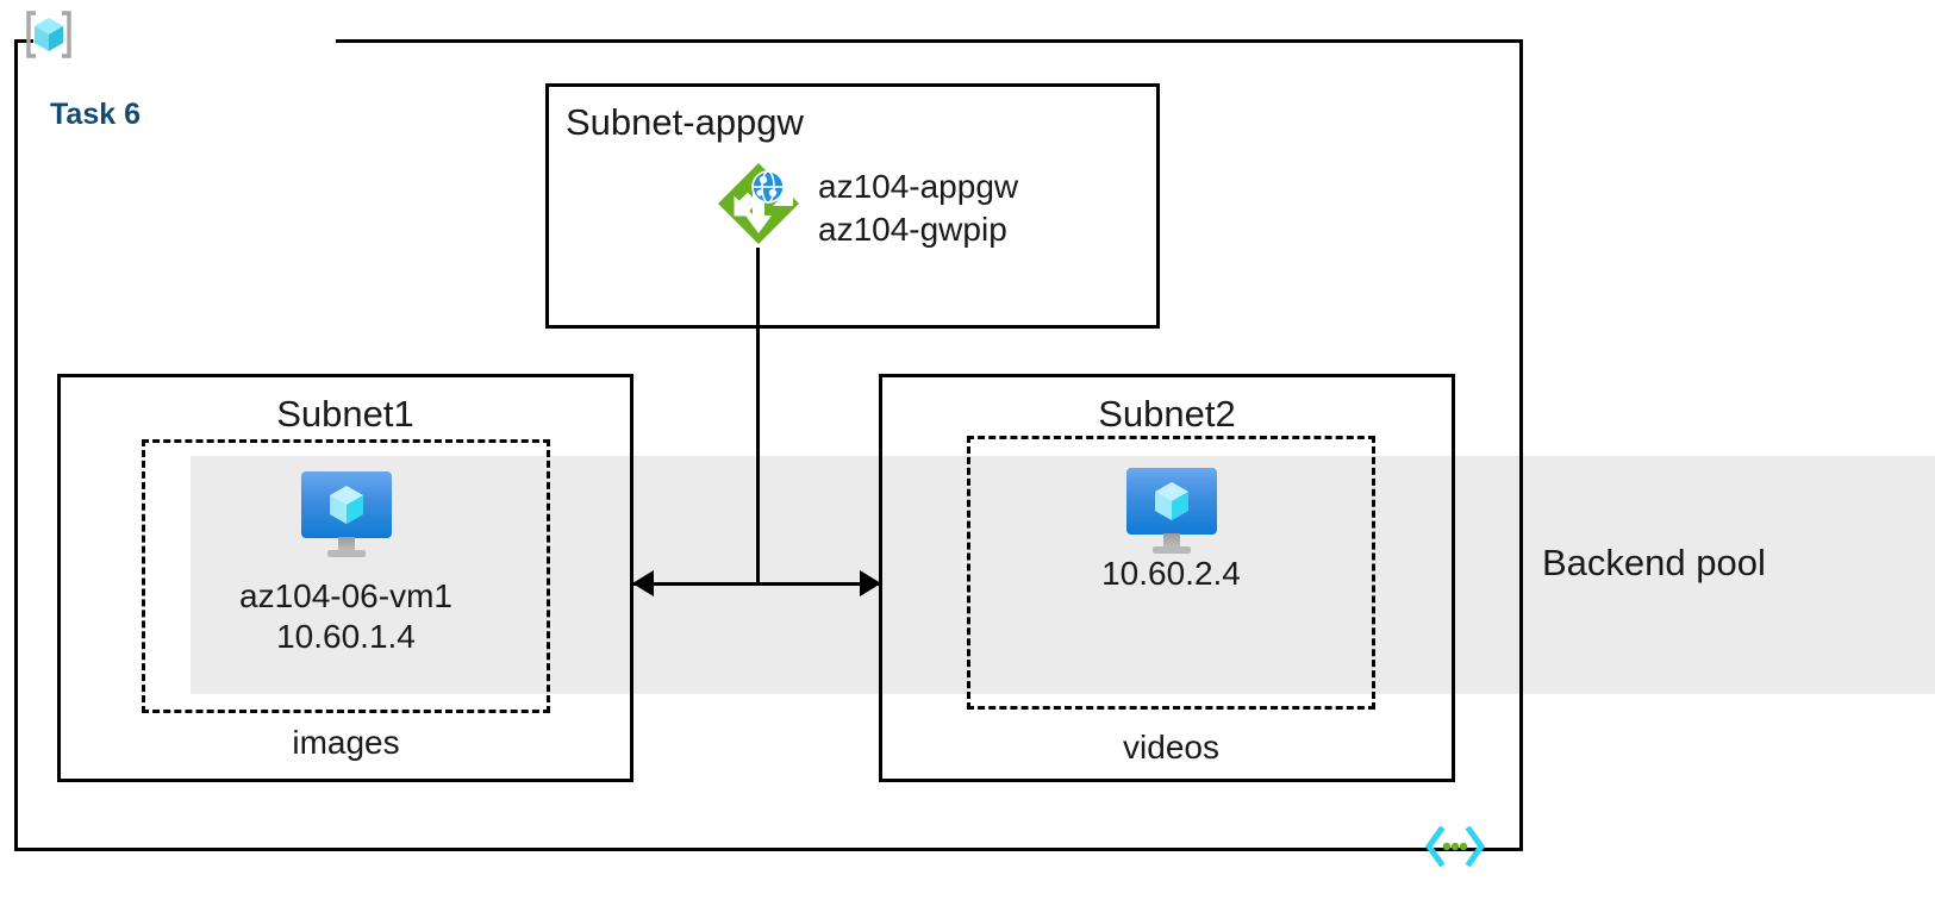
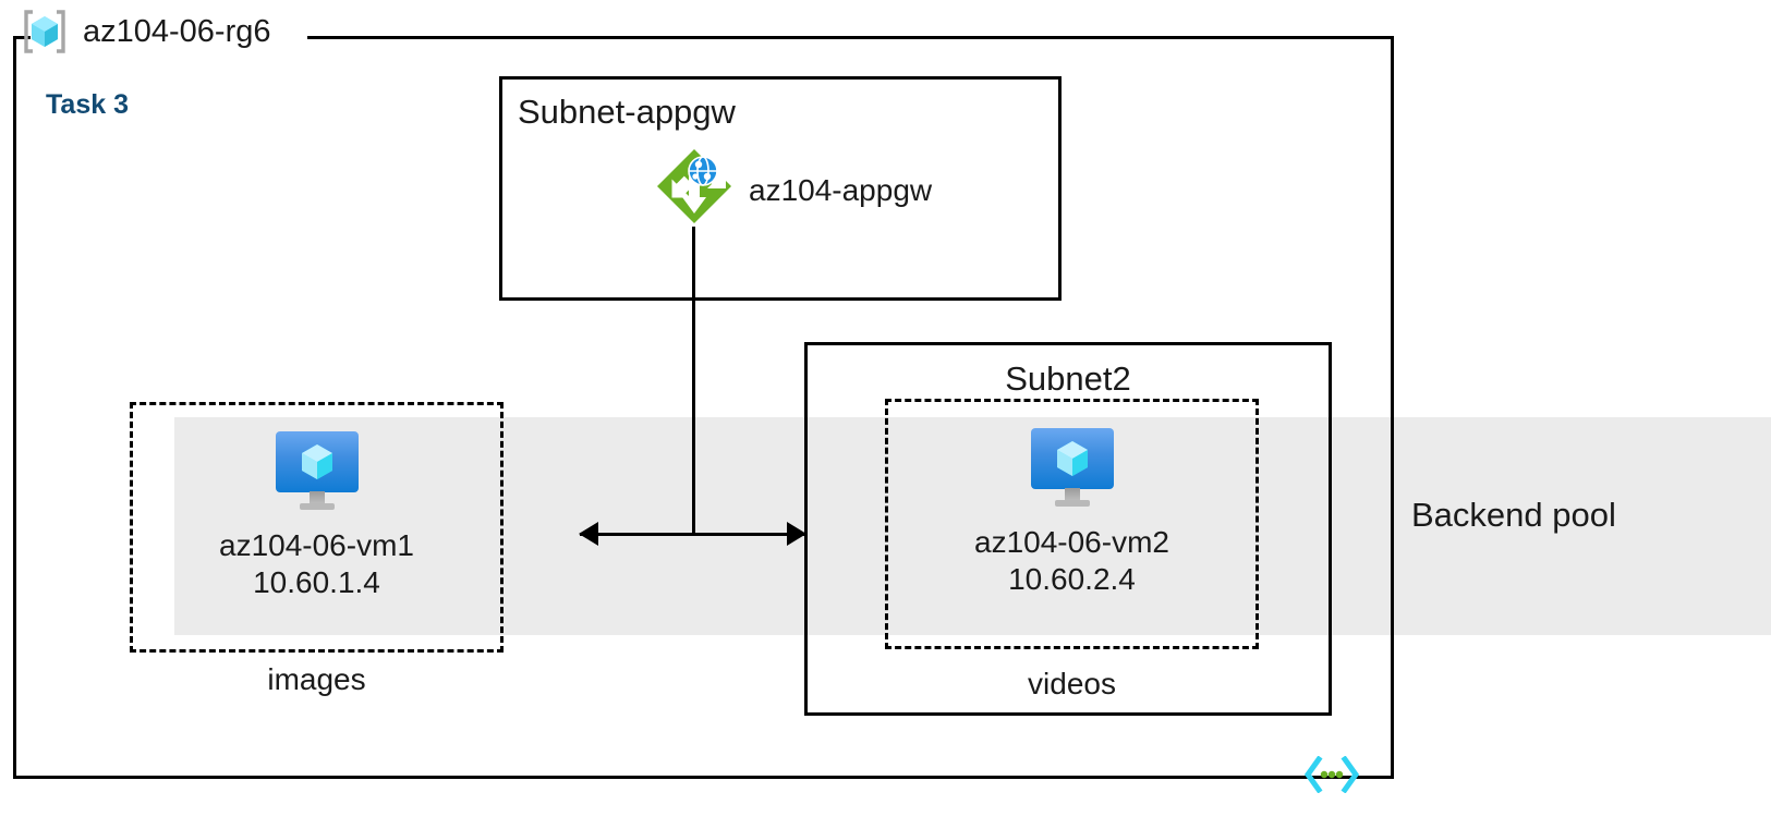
  Backend pool
+ az104-06-rg6
- Task 6
+ Task 3
  Subnet-appgw
  az104-appgw
- az104-gwpip
- Subnet1
  az104-06-vm1
  10.60.1.4
  images
  Subnet2
+ az104-06-vm2
  10.60.2.4
  videos
